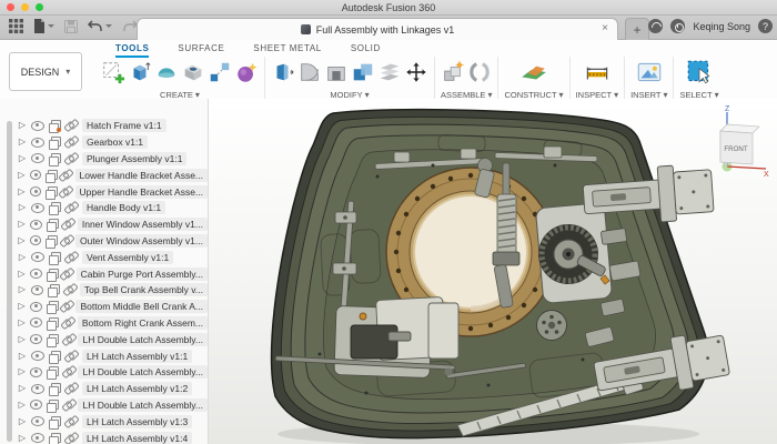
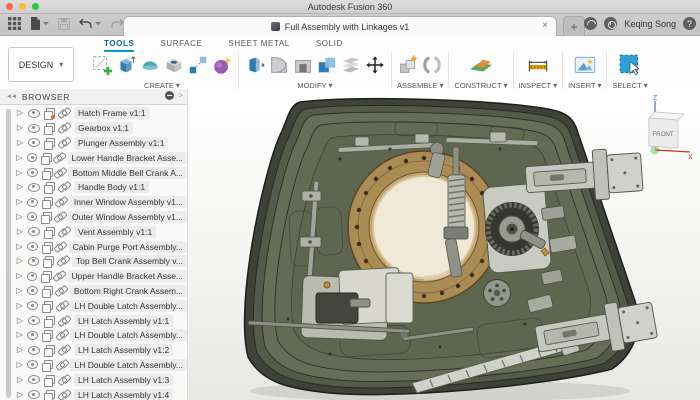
  Autodesk Fusion 360
  Full Assembly with Linkages v1
  ×
  +
  Keqing Song
  ?
  DESIGN
  TOOLS
  SURFACE
  SHEET METAL
  SOLID
  CREATE
  MODIFY
  ASSEMBLE
  CONSTRUCT
  INSPECT
  INSERT
  SELECT
+ BROWSER
+ >
  ▷
  Hatch Frame v1:1
  ▷
  Gearbox v1:1
  ▷
  Plunger Assembly v1:1
  ▷
  Lower Handle Bracket Asse...
  ▷
- Upper Handle Bracket Asse...
+ Bottom Middle Bell Crank A...
  ▷
  Handle Body v1:1
  ▷
  Inner Window Assembly v1...
  ▷
  Outer Window Assembly v1...
  ▷
  Vent Assembly v1:1
  ▷
  Cabin Purge Port Assembly...
  ▷
  Top Bell Crank Assembly v...
  ▷
- Bottom Middle Bell Crank A...
+ Upper Handle Bracket Asse...
  ▷
  Bottom Right Crank Assem...
  ▷
  LH Double Latch Assembly...
  ▷
  LH Latch Assembly v1:1
  ▷
  LH Double Latch Assembly...
  ▷
  LH Latch Assembly v1:2
  ▷
  LH Double Latch Assembly...
  ▷
  LH Latch Assembly v1:3
  ▷
  LH Latch Assembly v1:4
